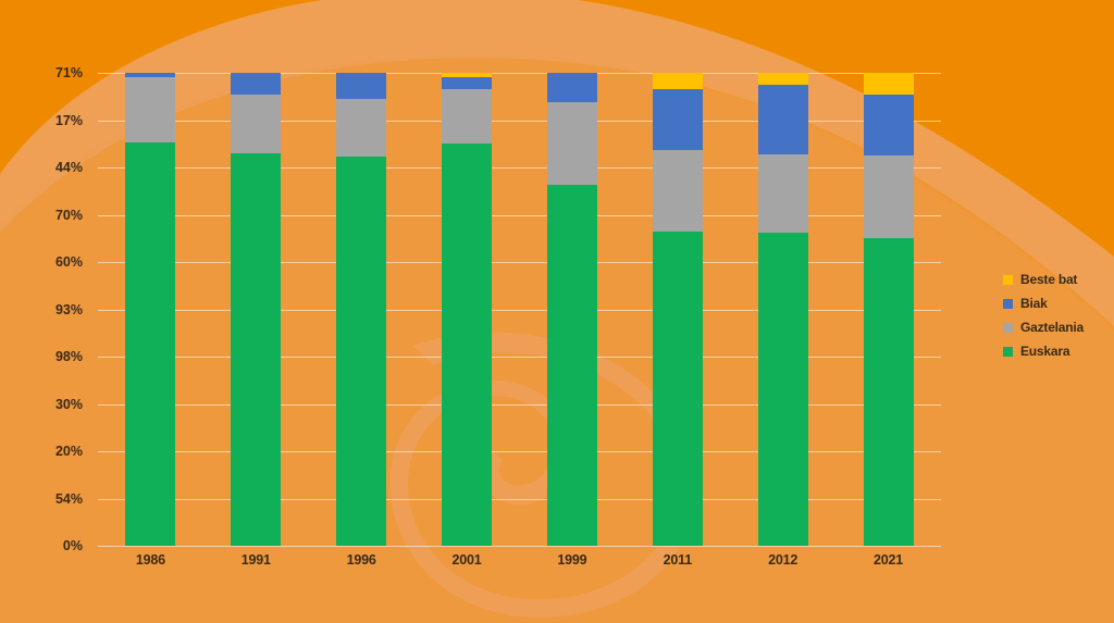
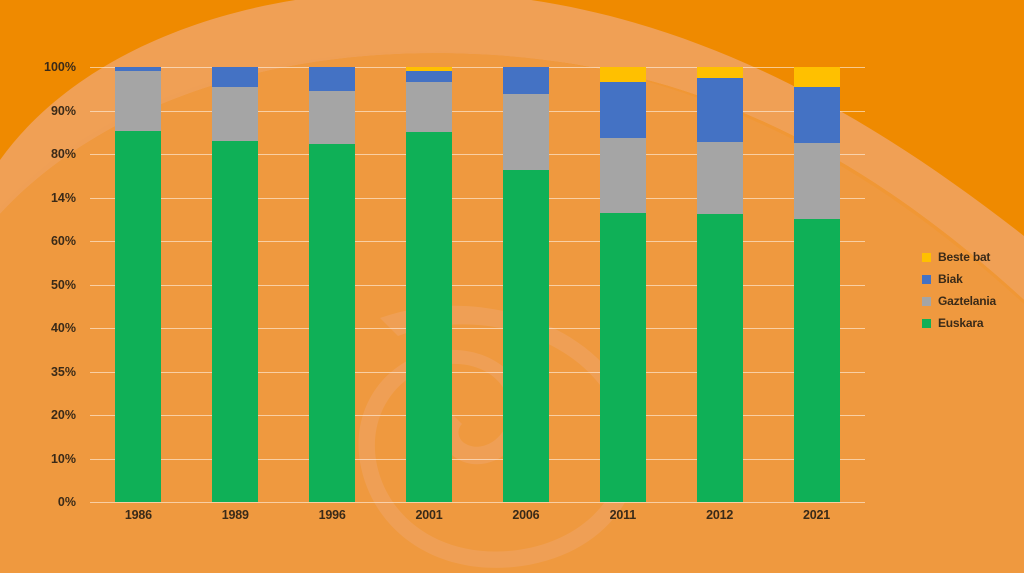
  0%
- 54%
+ 10%
  20%
- 30%
+ 35%
- 98%
+ 40%
- 93%
+ 50%
  60%
- 70%
+ 14%
- 44%
+ 80%
- 17%
+ 90%
- 71%
+ 100%
  1986
- 1991
+ 1989
  1996
  2001
- 1999
+ 2006
  2011
  2012
  2021
  Beste bat
  Biak
  Gaztelania
  Euskara
